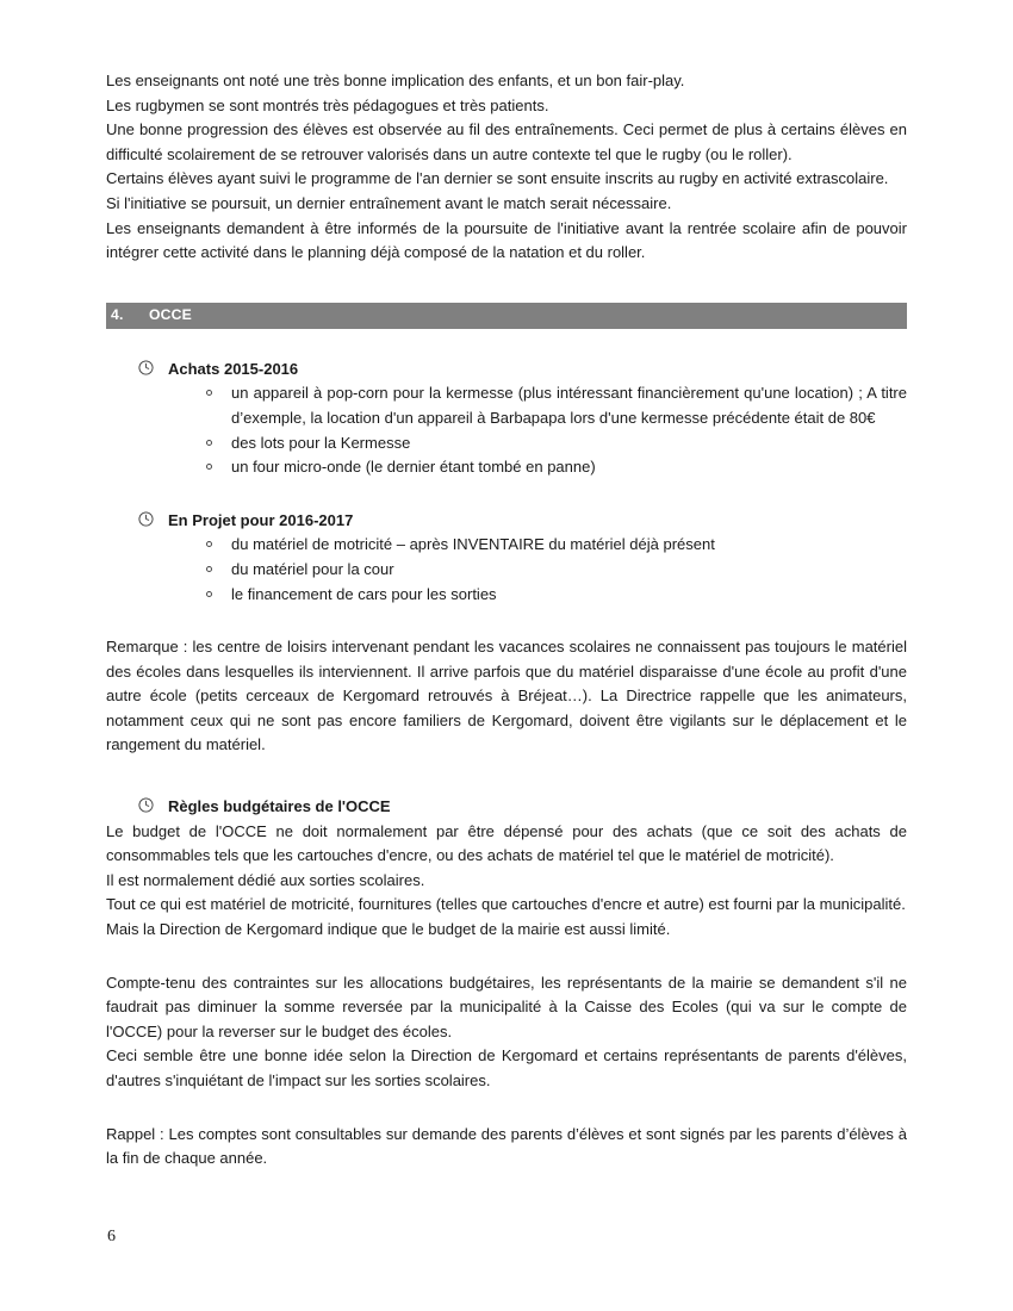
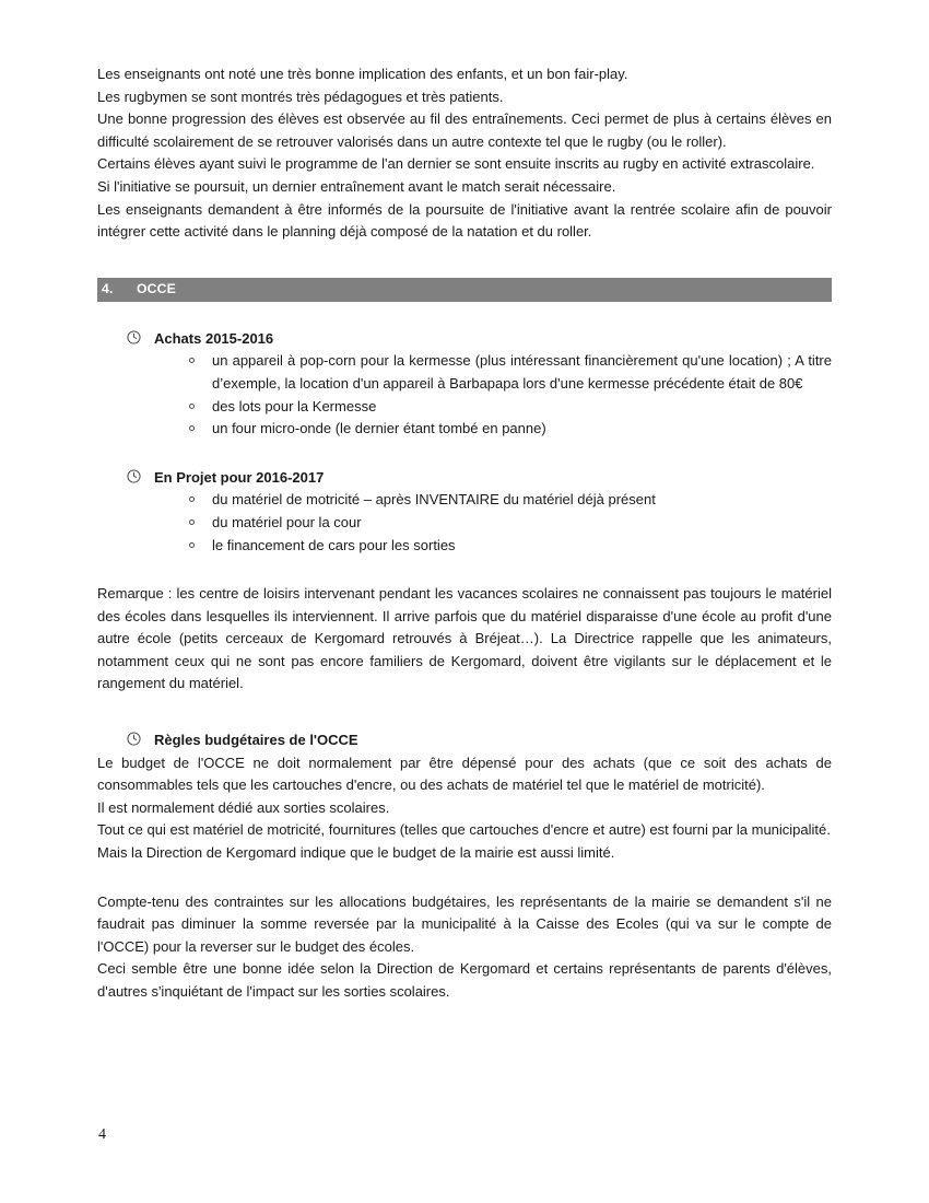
  Les enseignants ont noté une très bonne implication des enfants, et un bon fair-play.
  Les rugbymen se sont montrés très pédagogues et très patients.
  Une bonne progression des élèves est observée au fil des entraînements. Ceci permet de plus à certains élèves en difficulté scolairement de se retrouver valorisés dans un autre contexte tel que le rugby (ou le roller).
  Certains élèves ayant suivi le programme de l'an dernier se sont ensuite inscrits au rugby en activité extrascolaire.
  Si l'initiative se poursuit, un dernier entraînement avant le match serait nécessaire.
  Les enseignants demandent à être informés de la poursuite de l'initiative avant la rentrée scolaire afin de pouvoir intégrer cette activité dans le planning déjà composé de la natation et du roller.
  4. OCCE
  Achats 2015-2016
  un appareil à pop-corn pour la kermesse (plus intéressant financièrement qu'une location) ; A titre d’exemple, la location d'un appareil à Barbapapa lors d'une kermesse précédente était de 80€
  des lots pour la Kermesse
  un four micro-onde (le dernier étant tombé en panne)
  En Projet pour 2016-2017
  du matériel de motricité – après INVENTAIRE du matériel déjà présent
  du matériel pour la cour
  le financement de cars pour les sorties
  Remarque : les centre de loisirs intervenant pendant les vacances scolaires ne connaissent pas toujours le matériel des écoles dans lesquelles ils interviennent. Il arrive parfois que du matériel disparaisse d'une école au profit d'une autre école (petits cerceaux de Kergomard retrouvés à Bréjeat…). La Directrice rappelle que les animateurs, notamment ceux qui ne sont pas encore familiers de Kergomard, doivent être vigilants sur le déplacement et le rangement du matériel.
  Règles budgétaires de l'OCCE
  Le budget de l'OCCE ne doit normalement par être dépensé pour des achats (que ce soit des achats de consommables tels que les cartouches d'encre, ou des achats de matériel tel que le matériel de motricité).
  Il est normalement dédié aux sorties scolaires.
  Tout ce qui est matériel de motricité, fournitures (telles que cartouches d'encre et autre) est fourni par la municipalité.
  Mais la Direction de Kergomard indique que le budget de la mairie est aussi limité.
  Compte-tenu des contraintes sur les allocations budgétaires, les représentants de la mairie se demandent s'il ne faudrait pas diminuer la somme reversée par la municipalité à la Caisse des Ecoles (qui va sur le compte de l'OCCE) pour la reverser sur le budget des écoles.
  Ceci semble être une bonne idée selon la Direction de Kergomard et certains représentants de parents d'élèves, d'autres s'inquiétant de l'impact sur les sorties scolaires.
- Rappel : Les comptes sont consultables sur demande des parents d’élèves et sont signés par les parents d’élèves à la fin de chaque année.
- 6
+ 4
